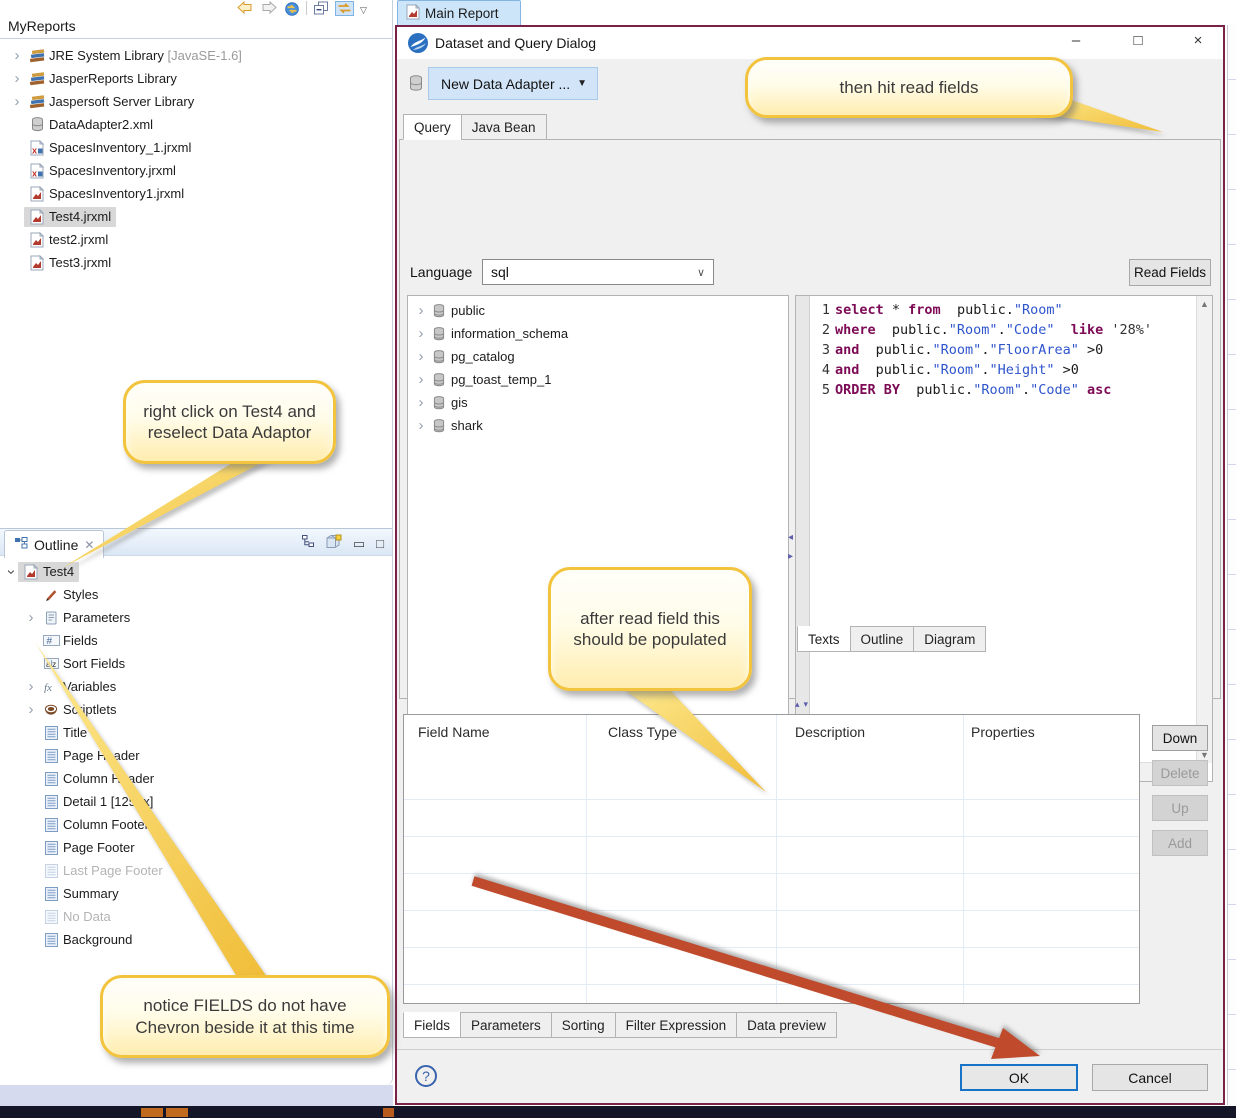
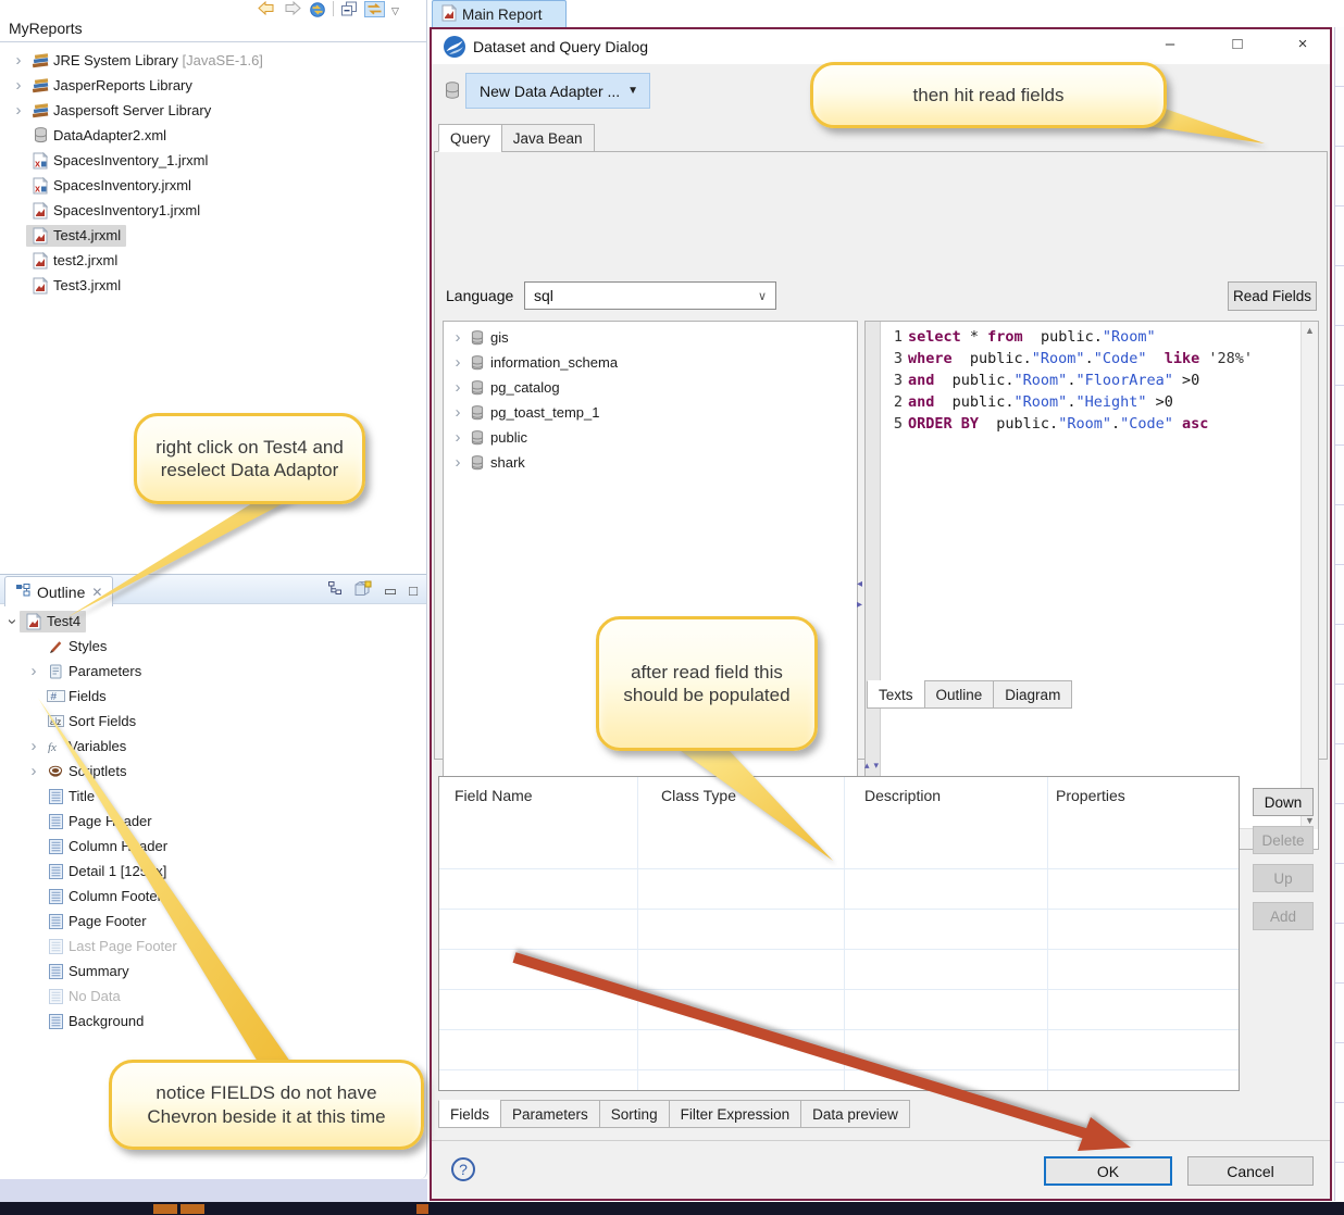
  ▽
  MyReports
  ›
  JRE System Library [JavaSE-1.6]
  ›
  JasperReports Library
  ›
  Jaspersoft Server Library
  DataAdapter2.xml
  x
  SpacesInventory_1.jrxml
  x
  SpacesInventory.jrxml
  SpacesInventory1.jrxml
  Test4.jrxml
  test2.jrxml
  Test3.jrxml
  Main Report
  Outline
  ✕
  ▭
  □
  Test4
  Styles
  ›
  Parameters
  #
  Fields
  a
  z
  Sort Fields
  ›
  fx
  Variables
  ›
  Sciptlets
  Title
  Page Hader
  Column Hader
  Detail 1 [12x]
  Column Foote
  Page Footer
  Last Page Footer
  Summary
  No Data
  Background
  Dataset and Query Dialog
  –
  □
  ×
  New Data Adapter ...
  ▼
  Query
  Java Bean
  Language
  sql
  ∨
  Read Fields
  ›
- public
+ gis
  ›
  information_schema
  ›
  pg_catalog
  ›
  pg_toast_temp_1
  ›
- gis
+ public
  ›
  shark
  ◂
  ▸
  1 select * from public."Room"
- 2 where public."Room"."Code" like '28%'
+ 3 where public."Room"."Code" like '28%'
  3 and public."Room"."FloorArea" >0
- 4 and public."Room"."Height" >0
+ 2 and public."Room"."Height" >0
  5 ORDER BY public."Room"."Code" asc
  ▲
  ▼
  Texts
  Outline
  Diagram
  ▴▾
  Field Name
  Class Type
  Description
  Properties
  Down
  Delete
  Up
  Add
  Fields
  Parameters
  Sorting
  Filter Expression
  Data preview
  ?
  OK
  Cancel
  then hit read fields
  right click on Test4 and reselect Data Adaptor
  after read field this should be populated
  notice FIELDS do not have Chevron beside it at this time
